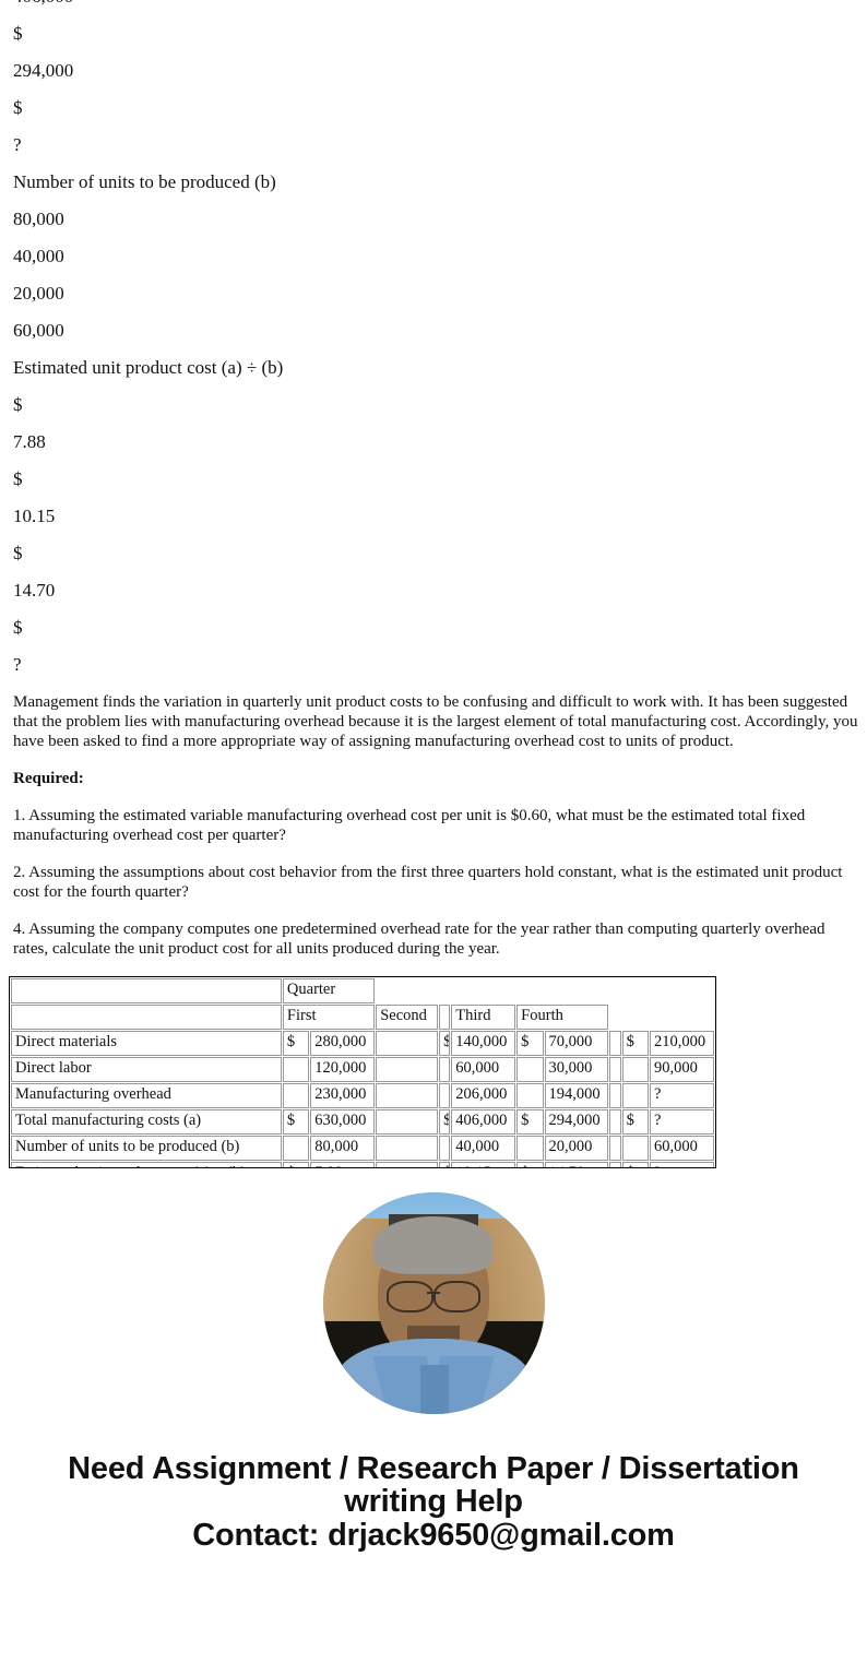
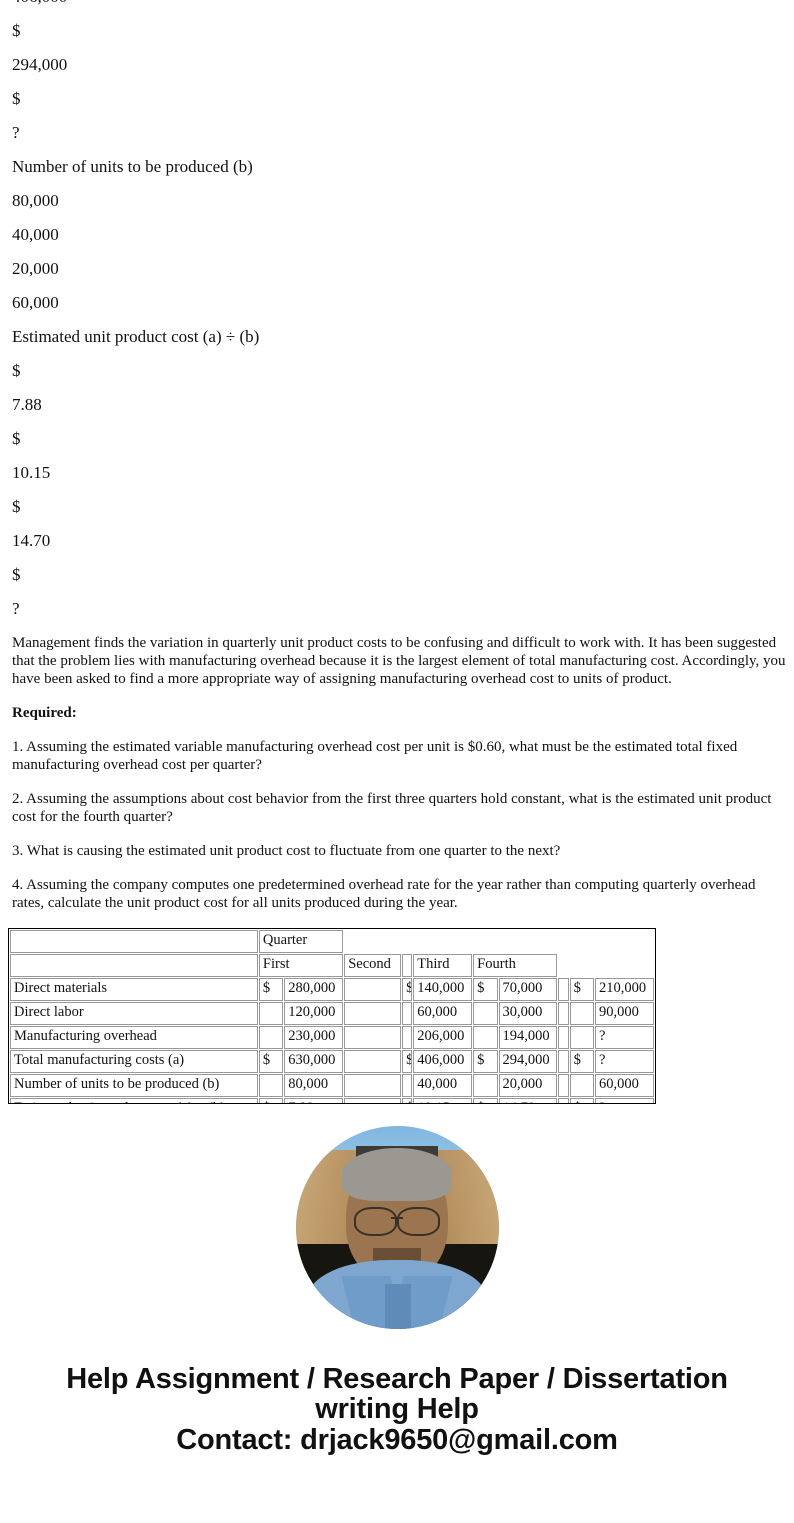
  $
  294,000
  $
  ?
  Number of units to be produced (b)
  80,000
  40,000
  20,000
  60,000
  Estimated unit product cost (a) ÷ (b)
  $
  7.88
  $
  10.15
  $
  14.70
  $
  ?
  Management finds the variation in quarterly unit product costs to be confusing and difficult to work with. It has been suggested that the problem lies with manufacturing overhead because it is the largest element of total manufacturing cost. Accordingly, you have been asked to find a more appropriate way of assigning manufacturing overhead cost to units of product.
  Required:
  1. Assuming the estimated variable manufacturing overhead cost per unit is $0.60, what must be the estimated total fixed manufacturing overhead cost per quarter?
  2. Assuming the assumptions about cost behavior from the first three quarters hold constant, what is the estimated unit product cost for the fourth quarter?
+ 3. What is causing the estimated unit product cost to fluctuate from one quarter to the next?
  4. Assuming the company computes one predetermined overhead rate for the year rather than computing quarterly overhead rates, calculate the unit product cost for all units produced during the year.
  	Quarter
  	First	Second		Third	Fourth
  Direct materials	$	280,000		$	140,000	$	70,000		$	210,000
  Direct labor		120,000			60,000		30,000			90,000
  Manufacturing overhead		230,000			206,000		194,000			?
  Total manufacturing costs (a)	$	630,000		$	406,000	$	294,000		$	?
  Number of units to be produced (b)		80,000			40,000		20,000			60,000
- Need Assignment / Research Paper / Dissertation
+ Help Assignment / Research Paper / Dissertation
  writing Help
  Contact: drjack9650@gmail.com
